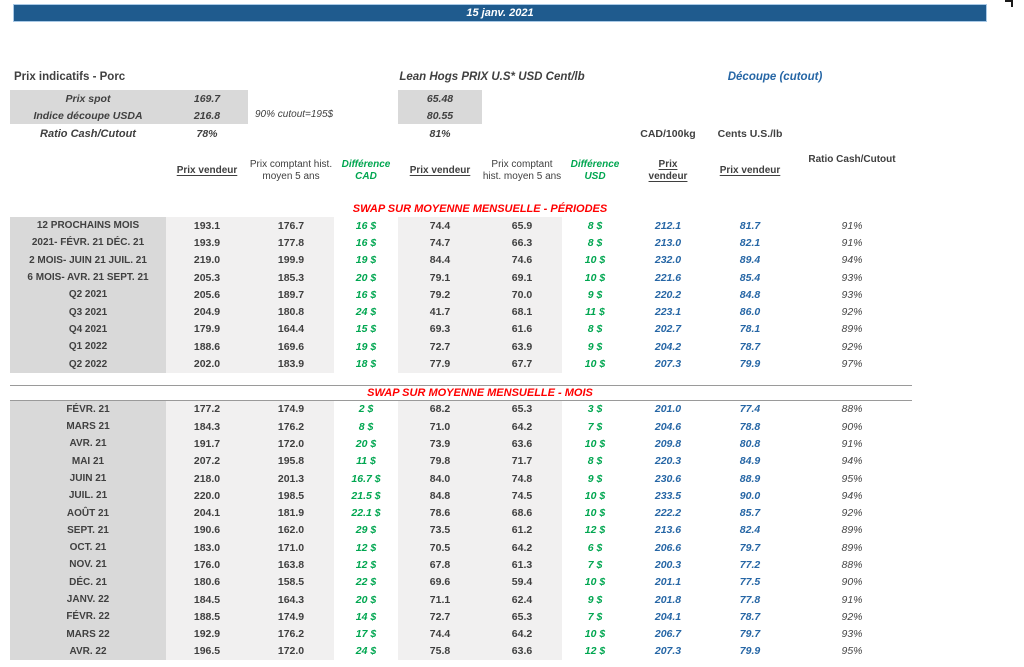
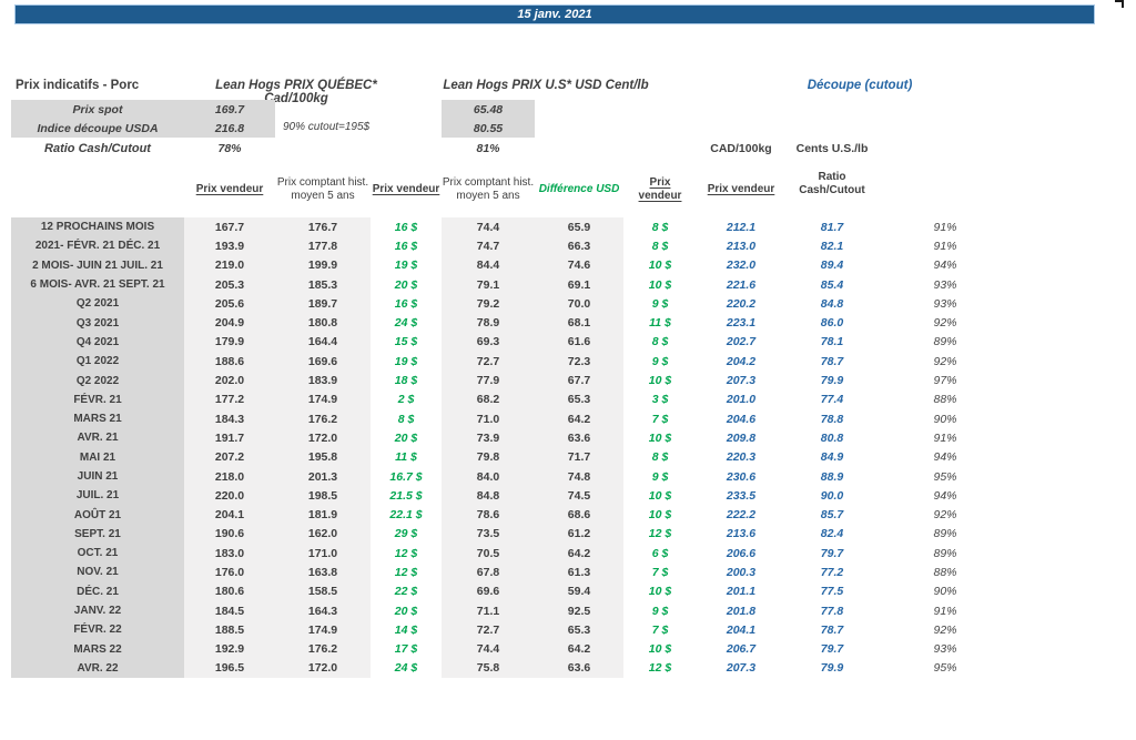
  15 janv. 2021
  Prix indicatifs - Porc
+ Lean Hogs PRIX QUÉBEC* Cad/100kg
  Lean Hogs PRIX U.S* USD Cent/lb
  Découpe (cutout)
  Prix spot
  169.7
  65.48
  Indice découpe USDA
  216.8
  80.55
  90% cutout=195$
  Ratio Cash/Cutout
  78%
  81%
  CAD/100kg
  Cents U.S./lb
  Prix vendeur
  Prix comptant hist. moyen 5 ans
- Différence CAD
  Prix vendeur
  Prix comptant hist. moyen 5 ans
  Différence USD
  Prix vendeur
  Prix vendeur
  Ratio Cash/Cutout
- SWAP SUR MOYENNE MENSUELLE - PÉRIODES
  12 PROCHAINS MOIS
- 193.1
+ 167.7
  176.7
  16 $
  74.4
  65.9
  8 $
  212.1
  81.7
  91%
  2021- FÉVR. 21 DÉC. 21
  193.9
  177.8
  16 $
  74.7
  66.3
  8 $
  213.0
  82.1
  91%
  2 MOIS- JUIN 21 JUIL. 21
  219.0
  199.9
  19 $
  84.4
  74.6
  10 $
  232.0
  89.4
  94%
  6 MOIS- AVR. 21 SEPT. 21
  205.3
  185.3
  20 $
  79.1
  69.1
  10 $
  221.6
  85.4
  93%
  Q2 2021
  205.6
  189.7
  16 $
  79.2
  70.0
  9 $
  220.2
  84.8
  93%
  Q3 2021
  204.9
  180.8
  24 $
- 41.7
+ 78.9
  68.1
  11 $
  223.1
  86.0
  92%
  Q4 2021
  179.9
  164.4
  15 $
  69.3
  61.6
  8 $
  202.7
  78.1
  89%
  Q1 2022
  188.6
  169.6
  19 $
  72.7
- 63.9
+ 72.3
  9 $
  204.2
  78.7
  92%
  Q2 2022
  202.0
  183.9
  18 $
  77.9
  67.7
  10 $
  207.3
  79.9
  97%
- SWAP SUR MOYENNE MENSUELLE - MOIS
  FÉVR. 21
  177.2
  174.9
  2 $
  68.2
  65.3
  3 $
  201.0
  77.4
  88%
  MARS 21
  184.3
  176.2
  8 $
  71.0
  64.2
  7 $
  204.6
  78.8
  90%
  AVR. 21
  191.7
  172.0
  20 $
  73.9
  63.6
  10 $
  209.8
  80.8
  91%
  MAI 21
  207.2
  195.8
  11 $
  79.8
  71.7
  8 $
  220.3
  84.9
  94%
  JUIN 21
  218.0
  201.3
  16.7 $
  84.0
  74.8
  9 $
  230.6
  88.9
  95%
  JUIL. 21
  220.0
  198.5
  21.5 $
  84.8
  74.5
  10 $
  233.5
  90.0
  94%
  AOÛT 21
  204.1
  181.9
  22.1 $
  78.6
  68.6
  10 $
  222.2
  85.7
  92%
  SEPT. 21
  190.6
  162.0
  29 $
  73.5
  61.2
  12 $
  213.6
  82.4
  89%
  OCT. 21
  183.0
  171.0
  12 $
  70.5
  64.2
  6 $
  206.6
  79.7
  89%
  NOV. 21
  176.0
  163.8
  12 $
  67.8
  61.3
  7 $
  200.3
  77.2
  88%
  DÉC. 21
  180.6
  158.5
  22 $
  69.6
  59.4
  10 $
  201.1
  77.5
  90%
  JANV. 22
  184.5
  164.3
  20 $
  71.1
- 62.4
+ 92.5
  9 $
  201.8
  77.8
  91%
  FÉVR. 22
  188.5
  174.9
  14 $
  72.7
  65.3
  7 $
  204.1
  78.7
  92%
  MARS 22
  192.9
  176.2
  17 $
  74.4
  64.2
  10 $
  206.7
  79.7
  93%
  AVR. 22
  196.5
  172.0
  24 $
  75.8
  63.6
  12 $
  207.3
  79.9
  95%
